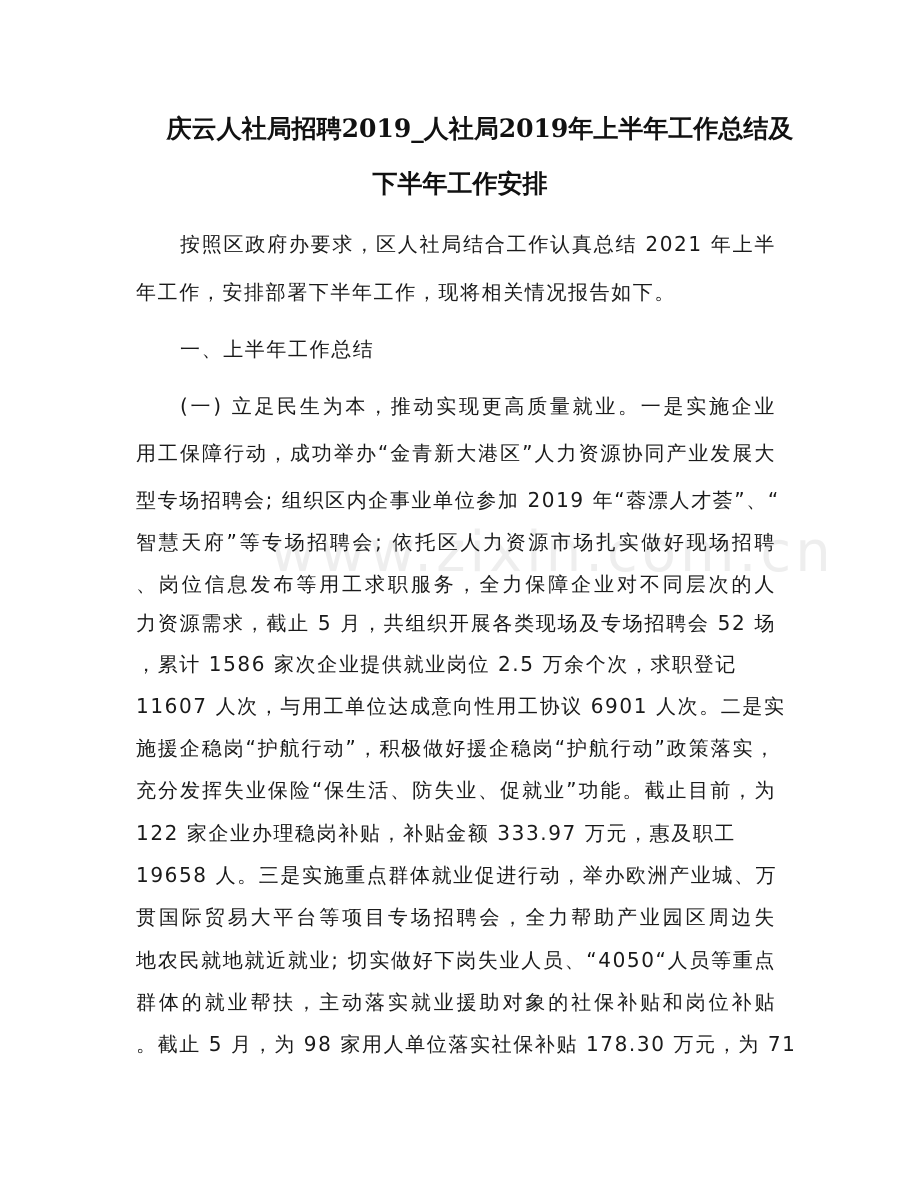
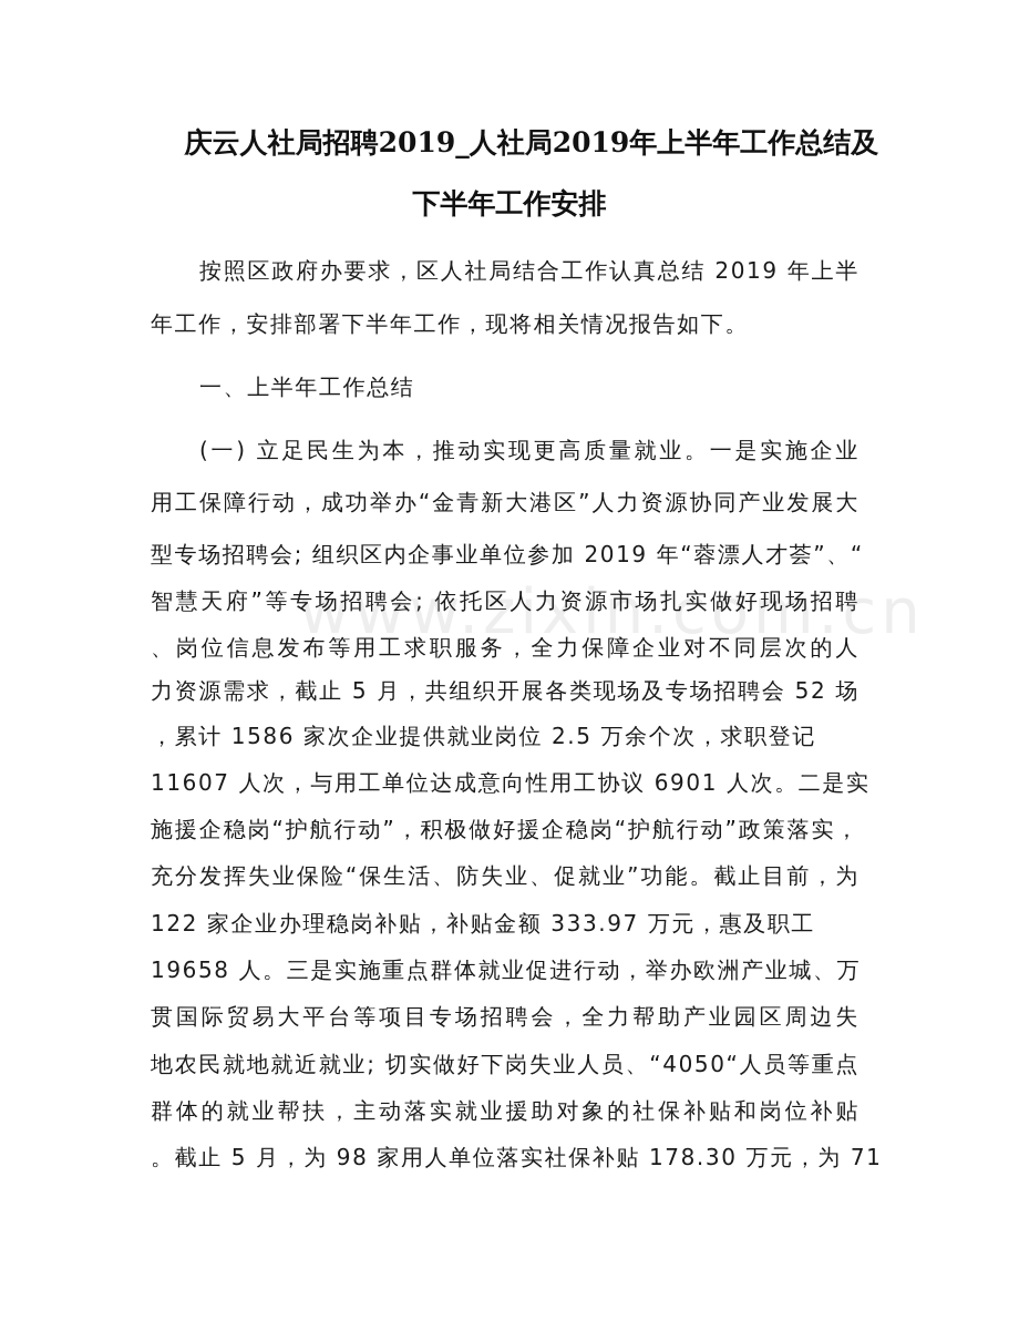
  www.zixin.com.cn
  庆云人社局招聘2019_人社局2019年上半年工作总结及
  下半年工作安排
- 按照区政府办要求，区人社局结合工作认真总结 2021 年上半
+ 按照区政府办要求，区人社局结合工作认真总结 2019 年上半
  年工作，安排部署下半年工作，现将相关情况报告如下。
  一、上半年工作总结
  (一) 立足民生为本，推动实现更高质量就业。一是实施企业
  用工保障行动，成功举办“金青新大港区”人力资源协同产业发展大
  型专场招聘会; 组织区内企事业单位参加 2019 年“蓉漂人才荟”、“
  智慧天府”等专场招聘会; 依托区人力资源市场扎实做好现场招聘
  、岗位信息发布等用工求职服务，全力保障企业对不同层次的人
  力资源需求，截止 5 月，共组织开展各类现场及专场招聘会 52 场
  ，累计 1586 家次企业提供就业岗位 2.5 万余个次，求职登记
  11607 人次，与用工单位达成意向性用工协议 6901 人次。二是实
  施援企稳岗“护航行动”，积极做好援企稳岗“护航行动”政策落实，
  充分发挥失业保险“保生活、防失业、促就业”功能。截止目前，为
  122 家企业办理稳岗补贴，补贴金额 333.97 万元，惠及职工
  19658 人。三是实施重点群体就业促进行动，举办欧洲产业城、万
  贯国际贸易大平台等项目专场招聘会，全力帮助产业园区周边失
  地农民就地就近就业; 切实做好下岗失业人员、“4050“人员等重点
  群体的就业帮扶，主动落实就业援助对象的社保补贴和岗位补贴
  。截止 5 月，为 98 家用人单位落实社保补贴 178.30 万元，为 71
